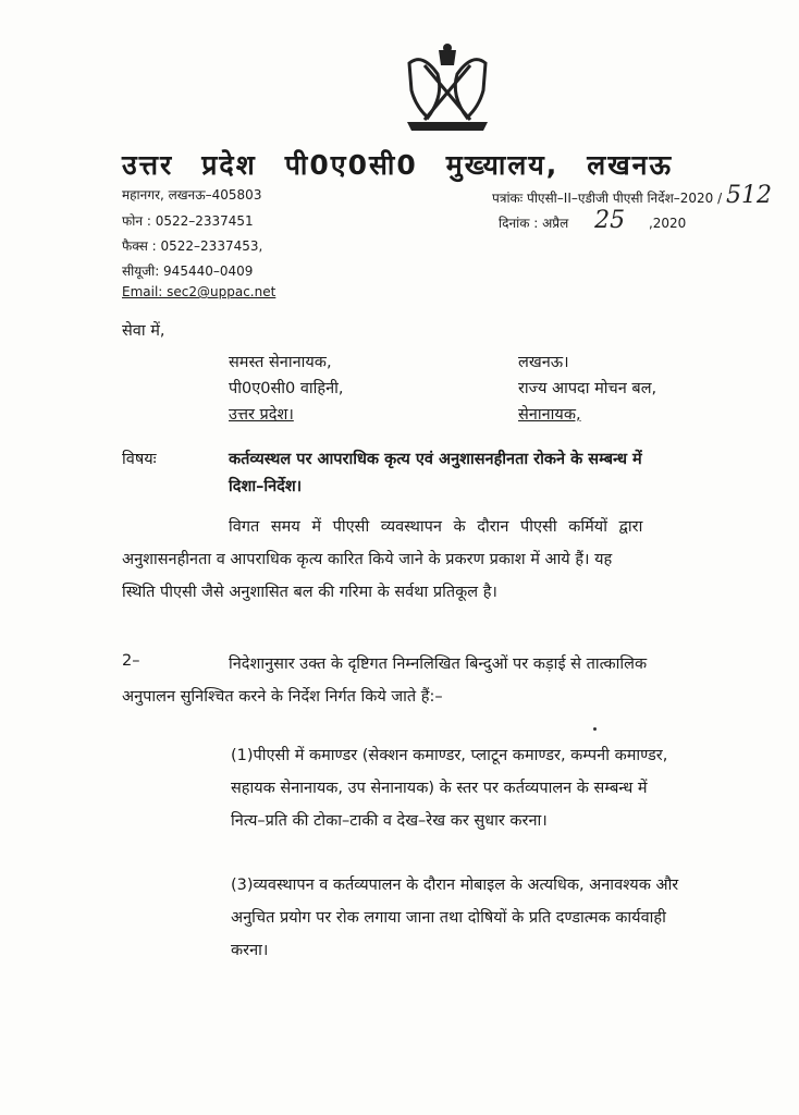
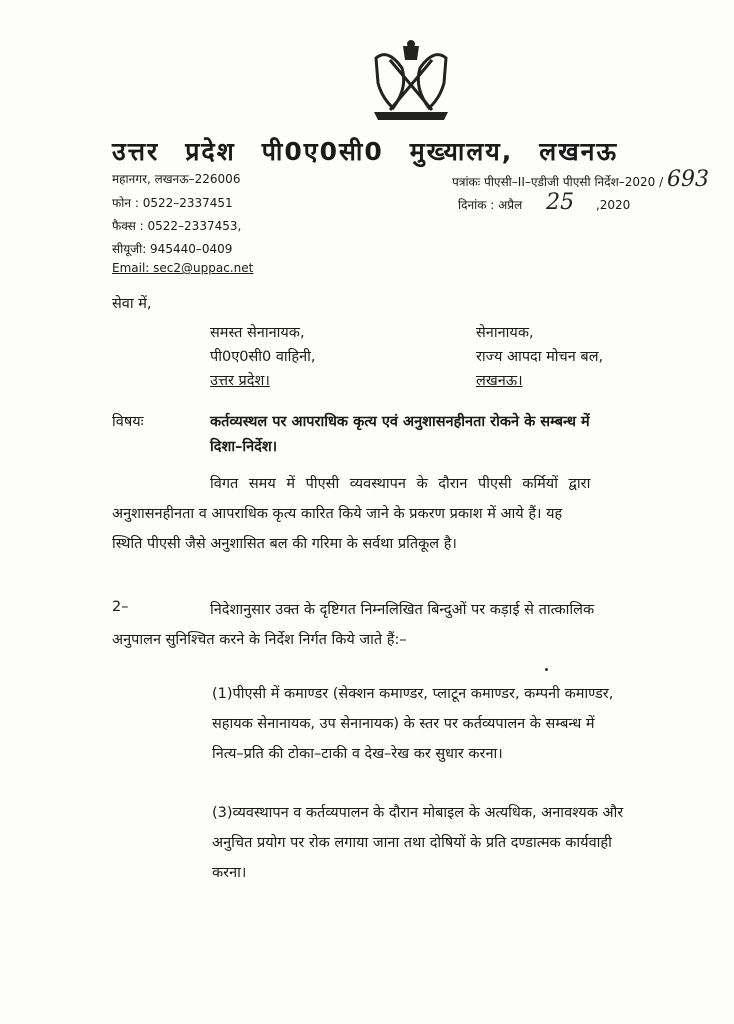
  उत्तर प्रदेश पी0ए0सी0 मुख्यालय, लखनऊ
- महानगर, लखनऊ–405803
+ महानगर, लखनऊ–226006
  फोन : 0522–2337451
  फैक्स : 0522–2337453,
  सीयूजी: 945440–0409
  Email: sec2@uppac.net
- पत्रांकः पीएसी–II–एडीजी पीएसी निर्देश–2020 / 512
+ पत्रांकः पीएसी–II–एडीजी पीएसी निर्देश–2020 / 693
  दिनांक : अप्रैल 25 ,2020
  सेवा में,
  समस्त सेनानायक,
  पी0ए0सी0 वाहिनी,
  उत्तर प्रदेश।
- लखनऊ।
+ सेनानायक,
  राज्य आपदा मोचन बल,
- सेनानायक,
+ लखनऊ।
  विषयः
  कर्तव्यस्थल पर आपराधिक कृत्य एवं अनुशासनहीनता रोकने के सम्बन्ध में
  दिशा–निर्देश।
  विगत समय में पीएसी व्यवस्थापन के दौरान पीएसी कर्मियों द्वारा
  अनुशासनहीनता व आपराधिक कृत्य कारित किये जाने के प्रकरण प्रकाश में आये हैं। यह
  स्थिति पीएसी जैसे अनुशासित बल की गरिमा के सर्वथा प्रतिकूल है।
  2–
  निदेशानुसार उक्त के दृष्टिगत निम्नलिखित बिन्दुओं पर कड़ाई से तात्कालिक
  अनुपालन सुनिश्चित करने के निर्देश निर्गत किये जाते हैं:–
  (1)पीएसी में कमाण्डर (सेक्शन कमाण्डर, प्लाटून कमाण्डर, कम्पनी कमाण्डर,
  सहायक सेनानायक, उप सेनानायक) के स्तर पर कर्तव्यपालन के सम्बन्ध में
  नित्य–प्रति की टोका–टाकी व देख–रेख कर सुधार करना।
  (3)व्यवस्थापन व कर्तव्यपालन के दौरान मोबाइल के अत्यधिक, अनावश्यक और
  अनुचित प्रयोग पर रोक लगाया जाना तथा दोषियों के प्रति दण्डात्मक कार्यवाही
  करना।
